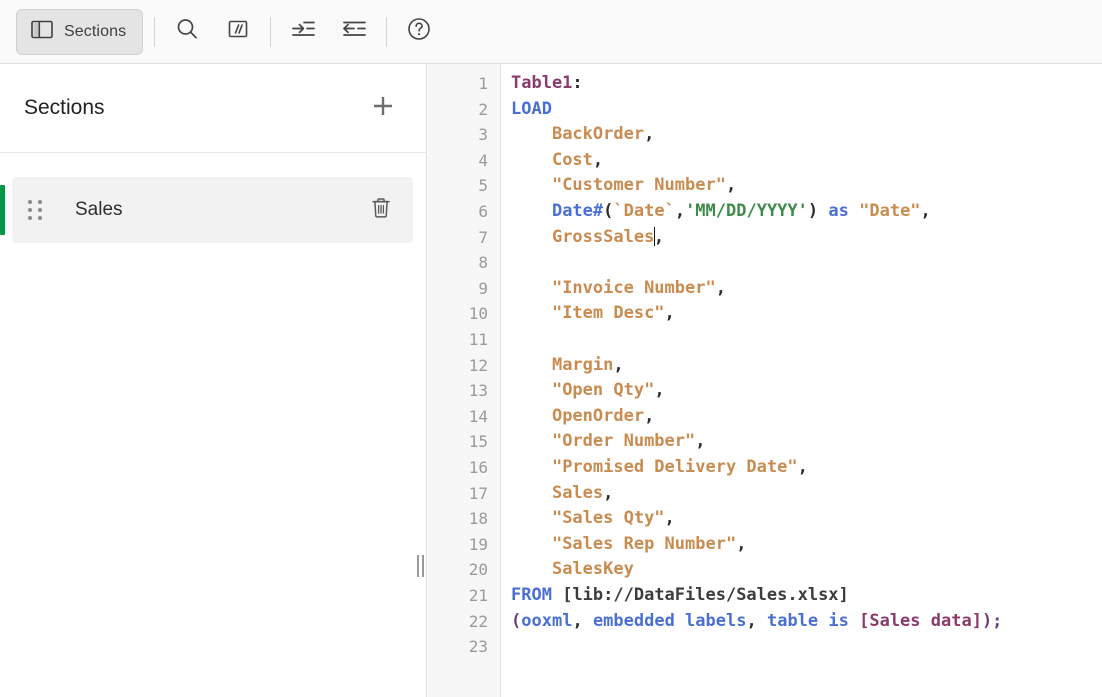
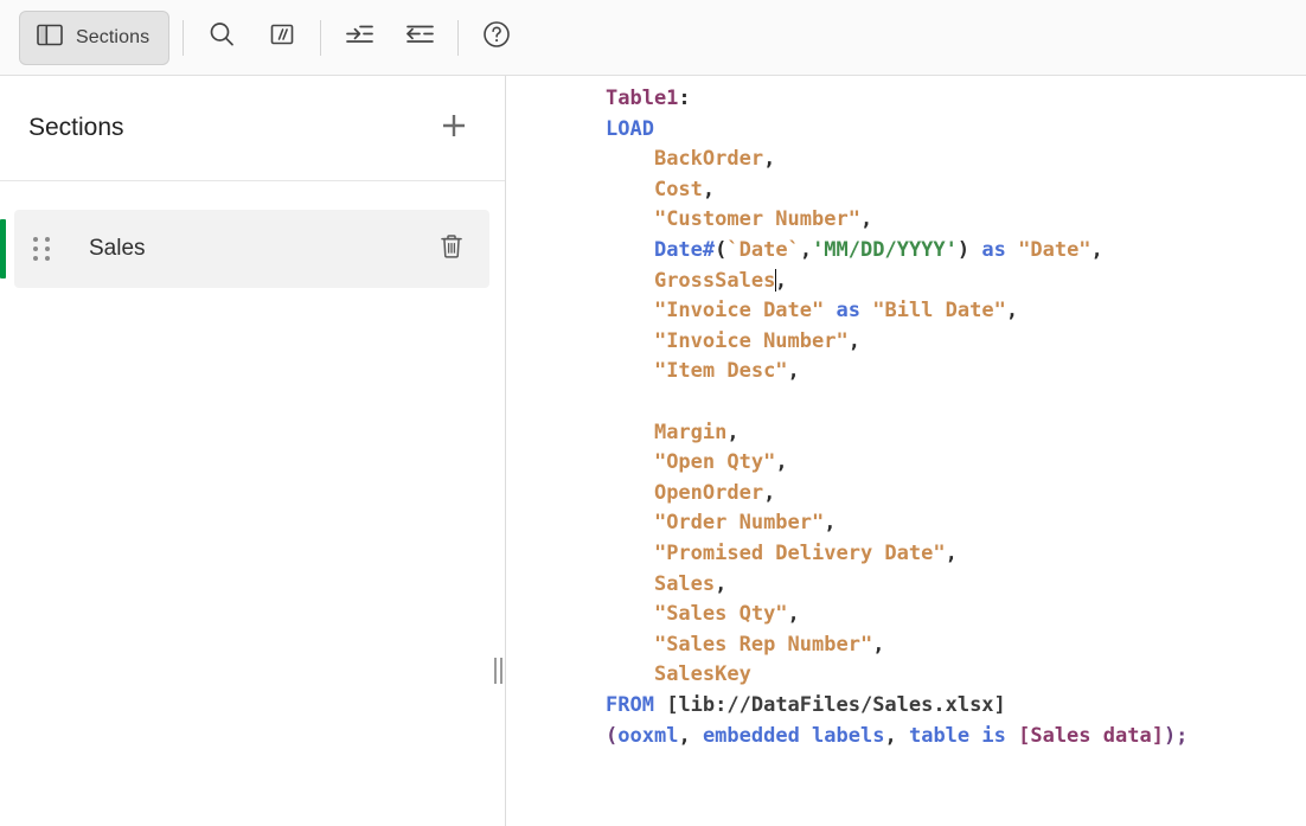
  Sections
  Sections
  Sales
- 1
- 2
- 3
- 4
- 5
- 6
- 7
- 8
- 9
- 10
- 11
- 12
- 13
- 14
- 15
- 16
- 17
- 18
- 19
- 20
- 21
- 22
- 23
  Table1:
  LOAD
  BackOrder,
  Cost,
  "Customer Number",
  Date#(`Date`,'MM/DD/YYYY') as "Date",
  GrossSales,
+ "Invoice Date" as "Bill Date",
  "Invoice Number",
  "Item Desc",
  Margin,
  "Open Qty",
  OpenOrder,
  "Order Number",
  "Promised Delivery Date",
  Sales,
  "Sales Qty",
  "Sales Rep Number",
  SalesKey
  FROM [lib://DataFiles/Sales.xlsx]
  (ooxml, embedded labels, table is [Sales data]);
